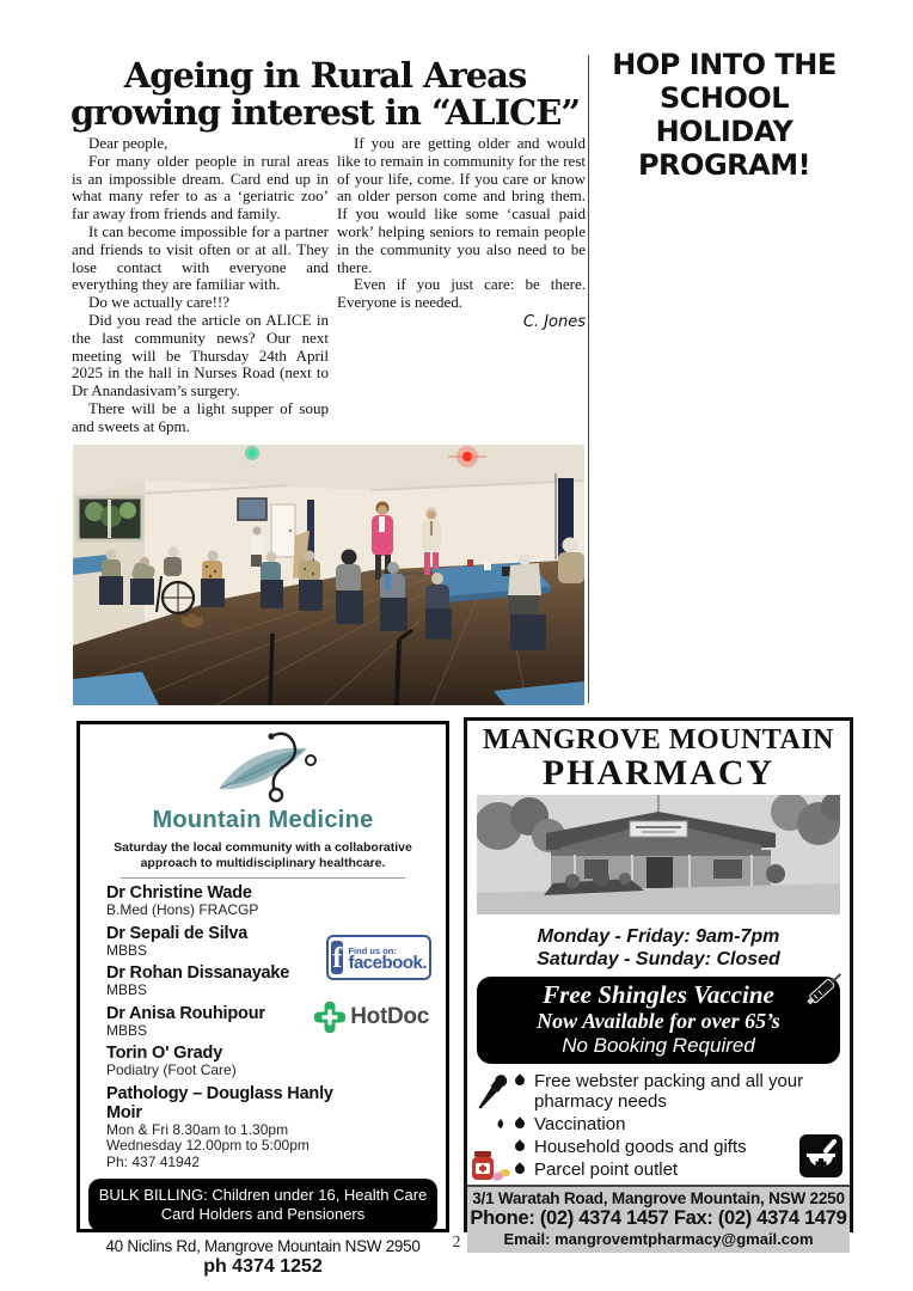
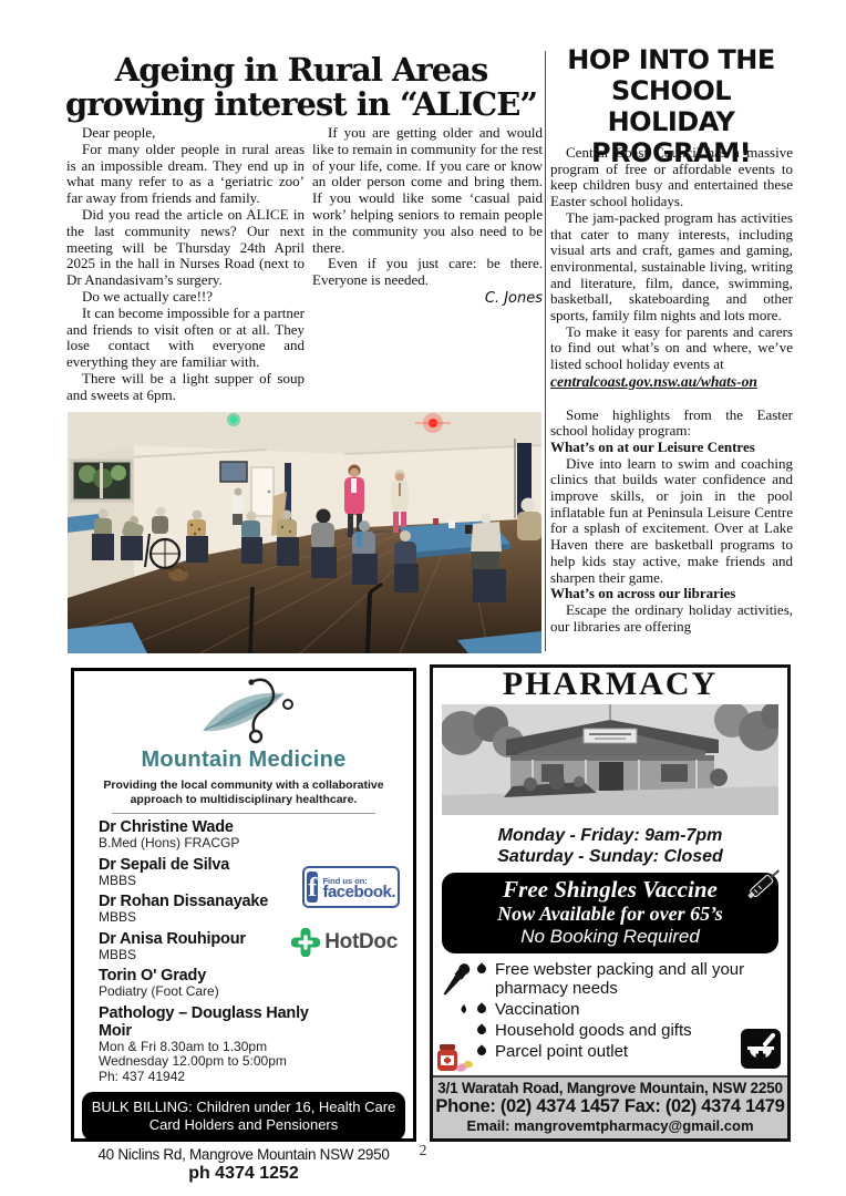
  Ageing in Rural Areas
  growing interest in “ALICE”
  Dear people,
- For many older people in rural areas is an impossible dream. Card end up in what many refer to as a ‘geriatric zoo’ far away from friends and family.
+ For many older people in rural areas is an impossible dream. They end up in what many refer to as a ‘geriatric zoo’ far away from friends and family.
- It can become impossible for a partner and friends to visit often or at all. They lose contact with everyone and everything they are familiar with.
+ Did you read the article on ALICE in the last community news? Our next meeting will be Thursday 24th April 2025 in the hall in Nurses Road (next to Dr Anandasivam’s surgery.
  Do we actually care!!?
- Did you read the article on ALICE in the last community news? Our next meeting will be Thursday 24th April 2025 in the hall in Nurses Road (next to Dr Anandasivam’s surgery.
+ It can become impossible for a partner and friends to visit often or at all. They lose contact with everyone and everything they are familiar with.
  There will be a light supper of soup and sweets at 6pm.
  If you are getting older and would like to remain in community for the rest of your life, come. If you care or know an older person come and bring them. If you would like some ‘casual paid work’ helping seniors to remain people in the community you also need to be there.
  Even if you just care: be there. Everyone is needed.
  C. Jones
  HOP INTO THE
  SCHOOL HOLIDAY
  PROGRAM!
+ Central Coast Council has a massive program of free or affordable events to keep children busy and entertained these Easter school holidays.
+ The jam-packed program has activities that cater to many interests, including visual arts and craft, games and gaming, environmental, sustainable living, writing and literature, film, dance, swimming, basketball, skateboarding and other sports, family film nights and lots more.
+ To make it easy for parents and carers to find out what’s on and where, we’ve listed school holiday events at
+ centralcoast.gov.nsw.au/whats-on
+ Some highlights from the Easter school holiday program:
+ What’s on at our Leisure Centres
+ Dive into learn to swim and coaching clinics that builds water confidence and improve skills, or join in the pool inflatable fun at Peninsula Leisure Centre for a splash of excitement. Over at Lake Haven there are basketball programs to help kids stay active, make friends and sharpen their game.
+ What’s on across our libraries
+ Escape the ordinary holiday activities, our libraries are offering
  Mountain Medicine
- Saturday the local community with a collaborative
+ Providing the local community with a collaborative
  approach to multidisciplinary healthcare.
  Dr Christine Wade
  B.Med (Hons) FRACGP
  Dr Sepali de Silva
  MBBS
  Dr Rohan Dissanayake
  MBBS
  Dr Anisa Rouhipour
  MBBS
  Torin O' Grady
  Podiatry (Foot Care)
  Pathology – Douglass Hanly Moir
  Mon & Fri 8.30am to 1.30pm
  Wednesday 12.00pm to 5:00pm
  Ph: 437 41942
  f
  Find us on:
  facebook.
  HotDoc
  BULK BILLING: Children under 16, Health Care
  Card Holders and Pensioners
  40 Niclins Rd, Mangrove Mountain NSW 2950
  ph 4374 1252
- MANGROVE MOUNTAIN
  PHARMACY
  Monday - Friday: 9am-7pm
  Saturday - Sunday: Closed
  Free Shingles Vaccine
  Now Available for over 65’s
  No Booking Required
  Free webster packing and all your pharmacy needs
  Vaccination
  Household goods and gifts
  Parcel point outlet
  3/1 Waratah Road, Mangrove Mountain, NSW 2250
  Phone: (02) 4374 1457 Fax: (02) 4374 1479
  Email: mangrovemtpharmacy@gmail.com
  2
